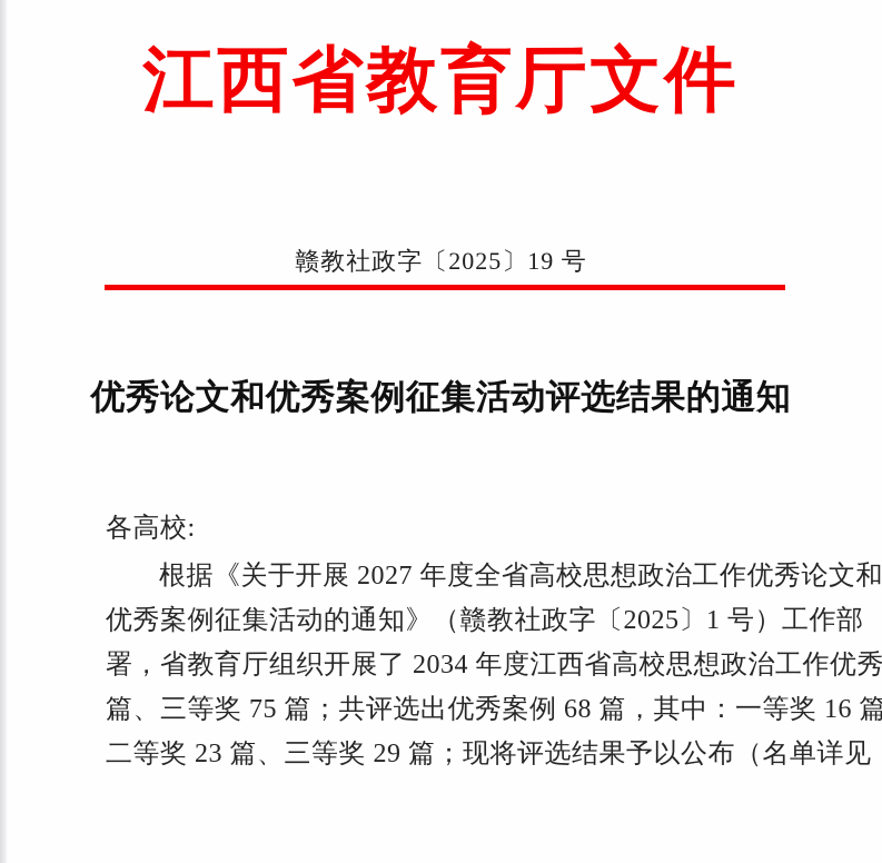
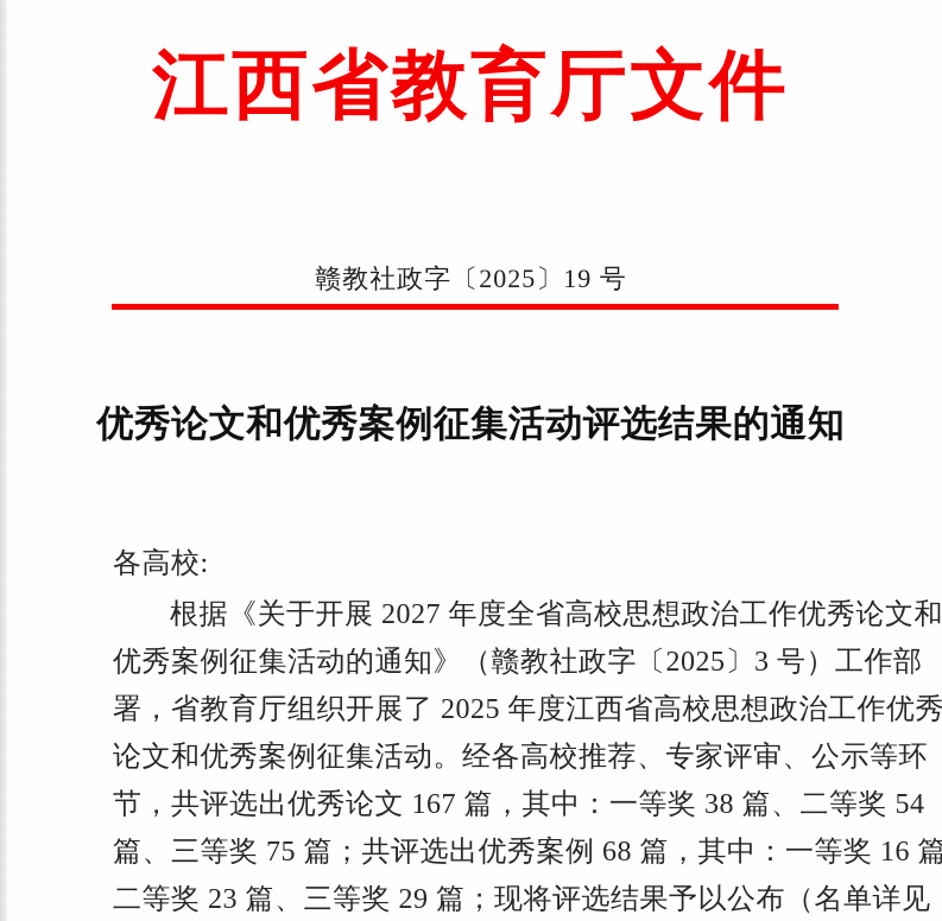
  江西省教育厅文件
  赣教社政字〔2025〕19 号
  优秀论文和优秀案例征集活动评选结果的通知
  各高校:
  根据《关于开展 2027 年度全省高校思想政治工作优秀论文和
- 优秀案例征集活动的通知》（赣教社政字〔2025〕1 号）工作部
+ 优秀案例征集活动的通知》（赣教社政字〔2025〕3 号）工作部
- 署，省教育厅组织开展了 2034 年度江西省高校思想政治工作优秀
+ 署，省教育厅组织开展了 2025 年度江西省高校思想政治工作优秀
+ 论文和优秀案例征集活动。经各高校推荐、专家评审、公示等环
+ 节，共评选出优秀论文 167 篇，其中：一等奖 38 篇、二等奖 54
  篇、三等奖 75 篇；共评选出优秀案例 68 篇，其中：一等奖 16 篇
  二等奖 23 篇、三等奖 29 篇；现将评选结果予以公布（名单详见
